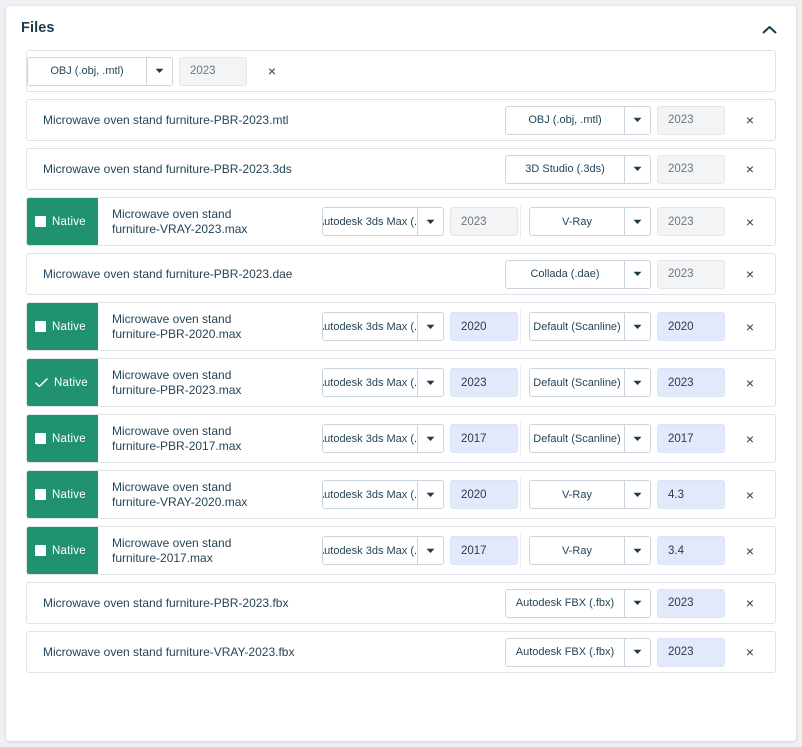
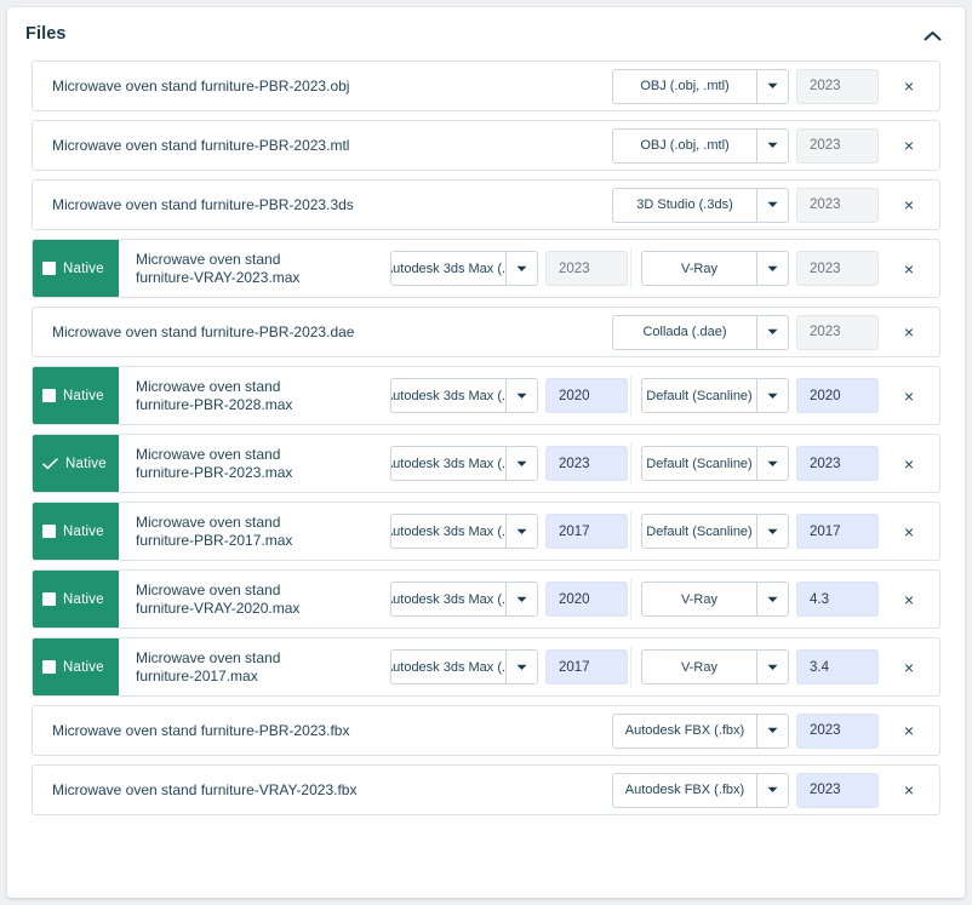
  Files
+ Microwave oven stand furniture-PBR-2023.obj
  OBJ (.obj, .mtl)
  2023
  ×
  Microwave oven stand furniture-PBR-2023.mtl
  OBJ (.obj, .mtl)
  2023
  ×
  Microwave oven stand furniture-PBR-2023.3ds
  3D Studio (.3ds)
  2023
  ×
  Native
  Microwave oven stand
  furniture-VRAY-2023.max
  utodesk 3ds Max (.
  2023
  V-Ray
  2023
  ×
  Microwave oven stand furniture-PBR-2023.dae
  Collada (.dae)
  2023
  ×
  Native
  Microwave oven stand
- furniture-PBR-2020.max
+ furniture-PBR-2028.max
  utodesk 3ds Max (.
  2020
  Default (Scanline)
  2020
  ×
  Native
  Microwave oven stand
  furniture-PBR-2023.max
  utodesk 3ds Max (.
  2023
  Default (Scanline)
  2023
  ×
  Native
  Microwave oven stand
  furniture-PBR-2017.max
  utodesk 3ds Max (.
  2017
  Default (Scanline)
  2017
  ×
  Native
  Microwave oven stand
  furniture-VRAY-2020.max
  utodesk 3ds Max (.
  2020
  V-Ray
  4.3
  ×
  Native
  Microwave oven stand
  furniture-2017.max
  utodesk 3ds Max (.
  2017
  V-Ray
  3.4
  ×
  Microwave oven stand furniture-PBR-2023.fbx
  Autodesk FBX (.fbx)
  2023
  ×
  Microwave oven stand furniture-VRAY-2023.fbx
  Autodesk FBX (.fbx)
  2023
  ×
